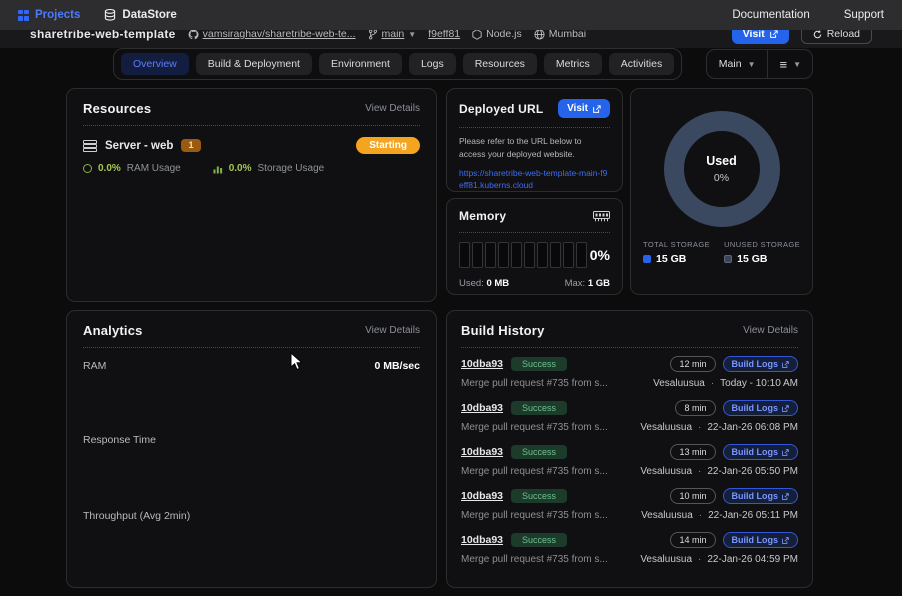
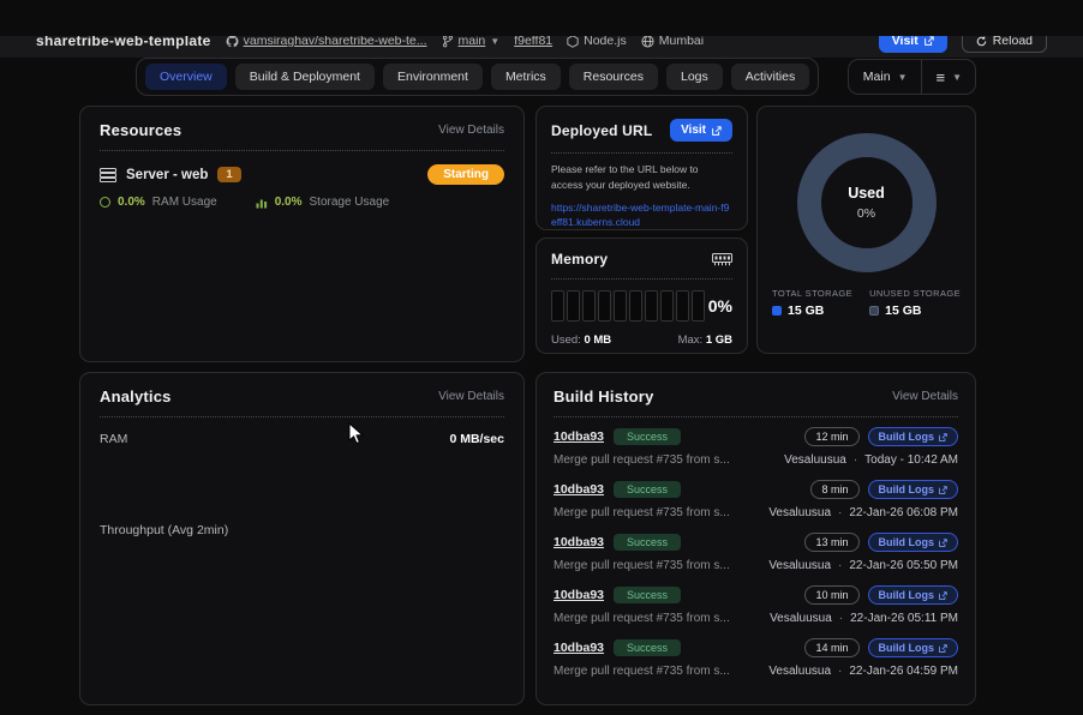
- Projects
- DataStore
- Documentation
- Support
  sharetribe-web-template
  vamsiraghav/sharetribe-web-te...
  main
  ▼
  f9eff81
  Node.js
  Mumbai
  Visit
  Reload
  Overview
  Build & Deployment
  Environment
- Logs
+ Metrics
  Resources
- Metrics
+ Logs
  Activities
  Main
  ▼
  ≡
  ▼
  Resources
  View Details
  Server - web
  1
  Starting
  0.0%
  RAM Usage
  0.0%
  Storage Usage
  Deployed URL
  Visit
  Please refer to the URL below to access your deployed website.
  https://sharetribe-web-template-main-f9eff81.kuberns.cloud
  Memory
  0%
  Used: 0 MB
  Max: 1 GB
  Used
  0%
  TOTAL STORAGE
  15 GB
  UNUSED STORAGE
  15 GB
  Analytics
  View Details
  RAM
  0 MB/sec
- Response Time
  Throughput (Avg 2min)
  Build History
  View Details
  10dba93
  Success
  12 min
  Build Logs
  Merge pull request #735 from s...
  Vesaluusua
  ·
- Today - 10:10 AM
+ Today - 10:42 AM
  10dba93
  Success
  8 min
  Build Logs
  Merge pull request #735 from s...
  Vesaluusua
  ·
  22-Jan-26 06:08 PM
  10dba93
  Success
  13 min
  Build Logs
  Merge pull request #735 from s...
  Vesaluusua
  ·
  22-Jan-26 05:50 PM
  10dba93
  Success
  10 min
  Build Logs
  Merge pull request #735 from s...
  Vesaluusua
  ·
  22-Jan-26 05:11 PM
  10dba93
  Success
  14 min
  Build Logs
  Merge pull request #735 from s...
  Vesaluusua
  ·
  22-Jan-26 04:59 PM
